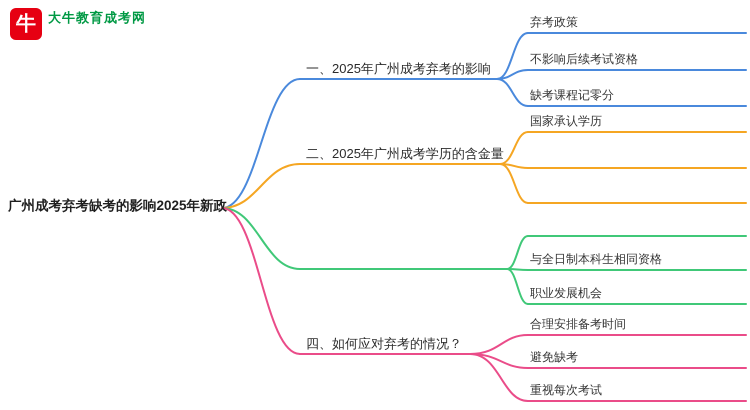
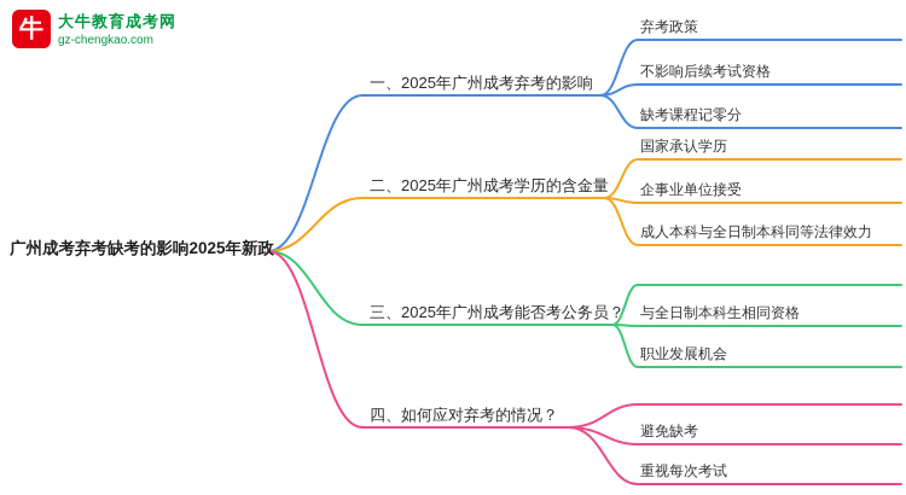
  广州成考弃考缺考的影响2025年新政
  一、2025年广州成考弃考的影响
  二、2025年广州成考学历的含金量
+ 三、2025年广州成考能否考公务员？
  四、如何应对弃考的情况？
  弃考政策
  不影响后续考试资格
  缺考课程记零分
  国家承认学历
+ 企事业单位接受
+ 成人本科与全日制本科同等法律效力
  与全日制本科生相同资格
  职业发展机会
- 合理安排备考时间
  避免缺考
  重视每次考试
  牛
  大牛教育成考网
+ gz-chengkao.com
